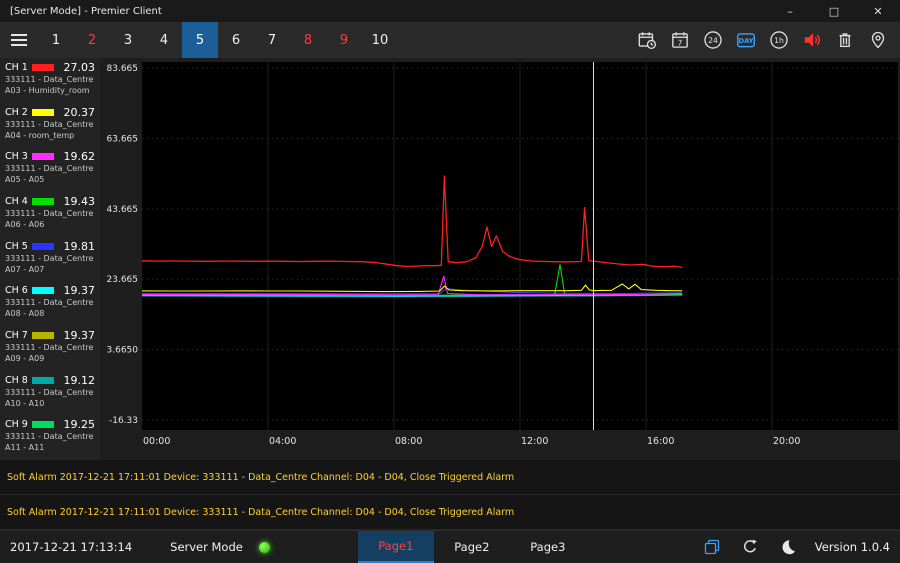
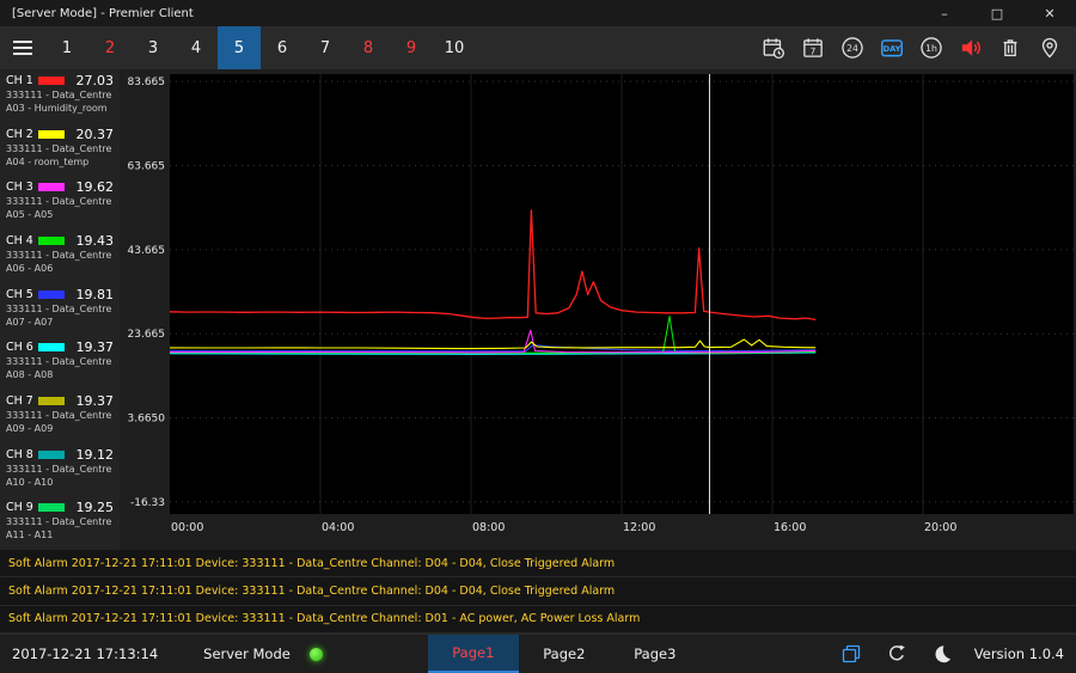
  [Server Mode] - Premier Client
  –
  □
  ✕
  1
  2
  3
  4
  5
  6
  7
  8
  9
  10
  7
  24
  DAY
  1h
  CH 1
  27.03
  333111 - Data_Centre
  A03 - Humidity_room
  CH 2
  20.37
  333111 - Data_Centre
  A04 - room_temp
  CH 3
  19.62
  333111 - Data_Centre
  A05 - A05
  CH 4
  19.43
  333111 - Data_Centre
  A06 - A06
  CH 5
  19.81
  333111 - Data_Centre
  A07 - A07
  CH 6
  19.37
  333111 - Data_Centre
  A08 - A08
  CH 7
  19.37
  333111 - Data_Centre
  A09 - A09
  CH 8
  19.12
  333111 - Data_Centre
  A10 - A10
  CH 9
  19.25
  333111 - Data_Centre
  A11 - A11
  00:00
  04:00
  08:00
  12:00
  16:00
  20:00
  83.665
  63.665
  43.665
  23.665
  3.6650
  -16.33
  Soft Alarm 2017-12-21 17:11:01 Device: 333111 - Data_Centre Channel: D04 - D04, Close Triggered Alarm
  Soft Alarm 2017-12-21 17:11:01 Device: 333111 - Data_Centre Channel: D04 - D04, Close Triggered Alarm
+ Soft Alarm 2017-12-21 17:11:01 Device: 333111 - Data_Centre Channel: D01 - AC power, AC Power Loss Alarm
  2017-12-21 17:13:14
  Server Mode
  Page1
  Page2
  Page3
  Version 1.0.4
